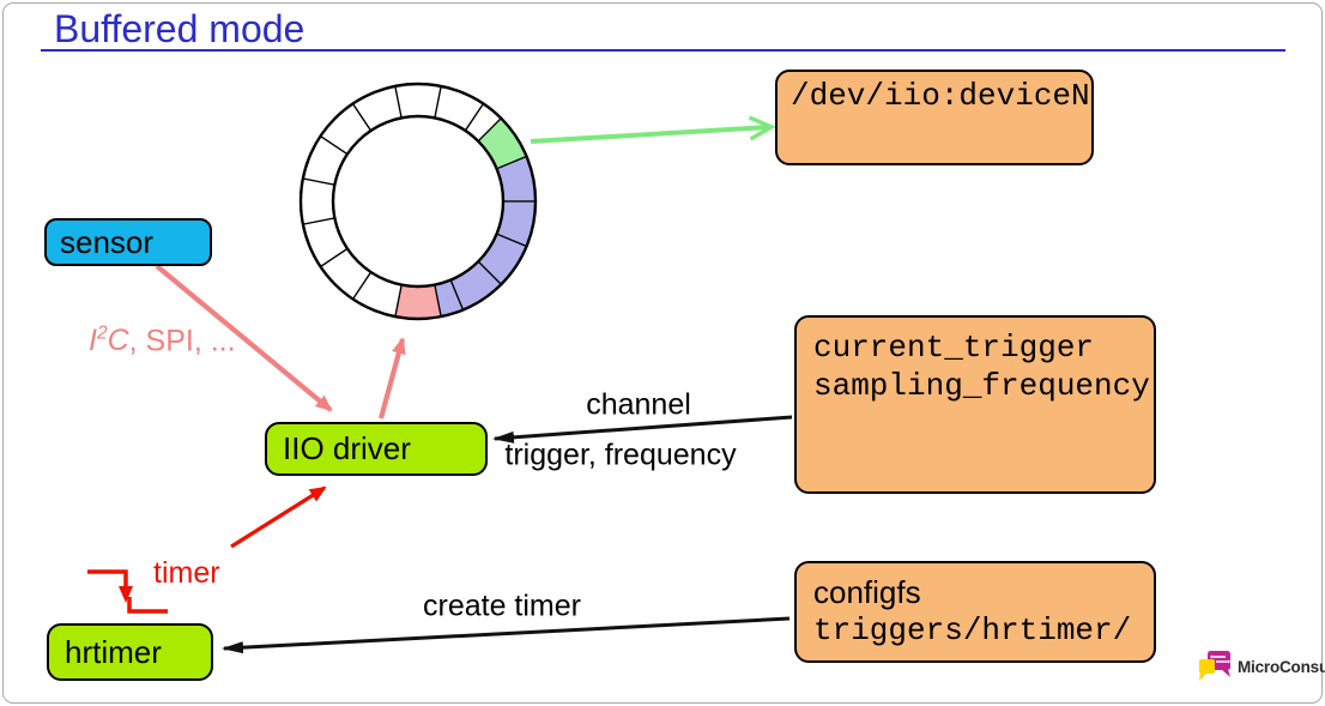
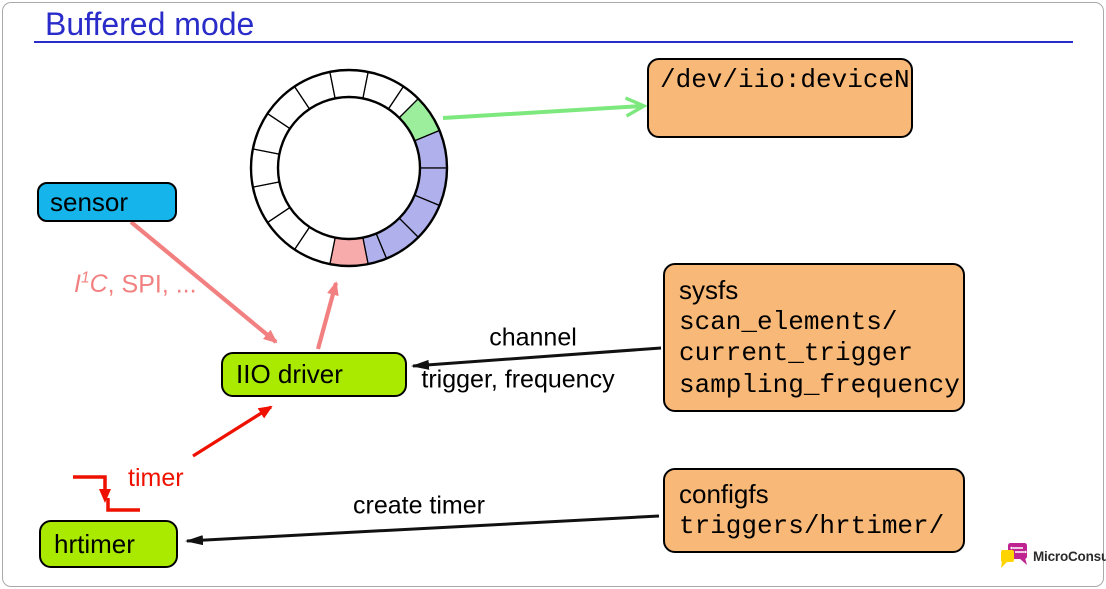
  Buffered mode
  sensor
  IIO driver
  hrtimer
  /dev/iio:deviceN
+ sysfs
+ scan_elements/
  current_trigger
  sampling_frequency
  configfs
  triggers/hrtimer/
- I2C, SPI, ...
+ I1C, SPI, ...
  channel
  trigger, frequency
  timer
  create timer
  MicroConsu
